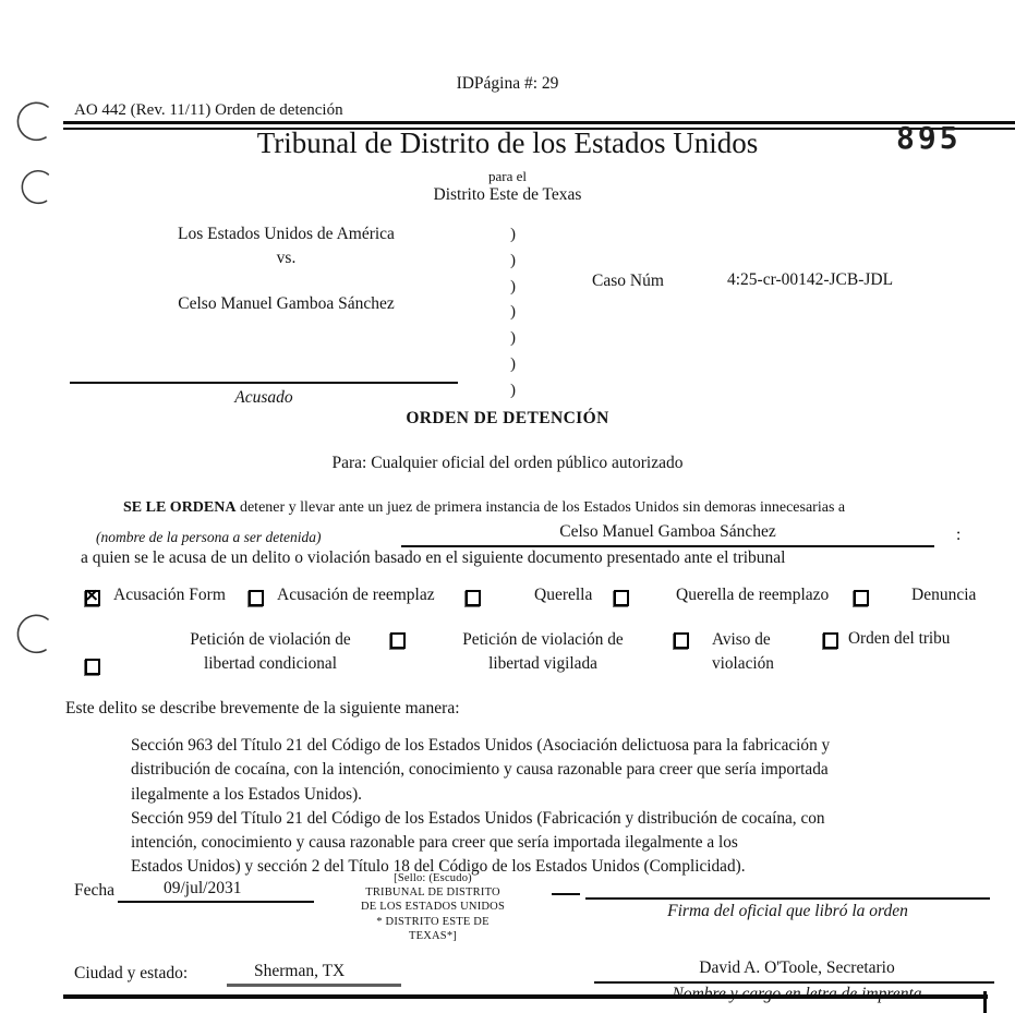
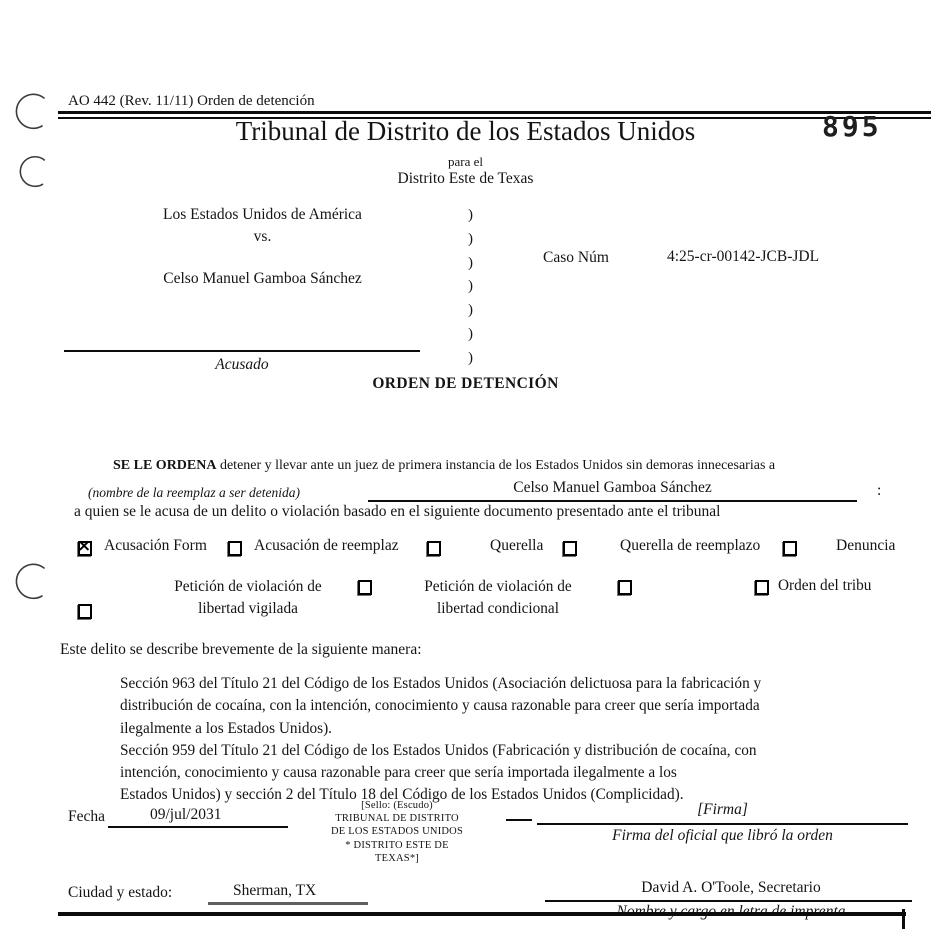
- IDPágina #: 29
  AO 442 (Rev. 11/11) Orden de detención
  Tribunal de Distrito de los Estados Unidos
  895
  para el
  Distrito Este de Texas
  Los Estados Unidos de América
  vs.
  Celso Manuel Gamboa Sánchez
  )
  )
  )
  )
  )
  )
  )
  Caso Núm
  4:25-cr-00142-JCB-JDL
  Acusado
  ORDEN DE DETENCIÓN
- Para: Cualquier oficial del orden público autorizado
  SE LE ORDENA detener y llevar ante un juez de primera instancia de los Estados Unidos sin demoras innecesarias a
- (nombre de la persona a ser detenida)
+ (nombre de la reemplaz a ser detenida)
  Celso Manuel Gamboa Sánchez
  :
  a quien se le acusa de un delito o violación basado en el siguiente documento presentado ante el tribunal
  ×
  Acusación Form
  Acusación de reemplaz
  Querella
  Querella de reemplazo
  Denuncia
  Petición de violación de
- libertad condicional
+ libertad vigilada
  Petición de violación de
- libertad vigilada
+ libertad condicional
- Aviso de
- violación
  Orden del tribu
  Este delito se describe brevemente de la siguiente manera:
  Sección 963 del Título 21 del Código de los Estados Unidos (Asociación delictuosa para la fabricación y
  distribución de cocaína, con la intención, conocimiento y causa razonable para creer que sería importada
  ilegalmente a los Estados Unidos).
  Sección 959 del Título 21 del Código de los Estados Unidos (Fabricación y distribución de cocaína, con
  intención, conocimiento y causa razonable para creer que sería importada ilegalmente a los
  Estados Unidos) y sección 2 del Título 18 del Código de los Estados Unidos (Complicidad).
  Fecha
  09/jul/2031
  [Sello: (Escudo)
  TRIBUNAL DE DISTRITO
  DE LOS ESTADOS UNIDOS
  * DISTRITO ESTE DE
  TEXAS*]
+ [Firma]
  Firma del oficial que libró la orden
  Ciudad y estado:
  Sherman, TX
  David A. O'Toole, Secretario
